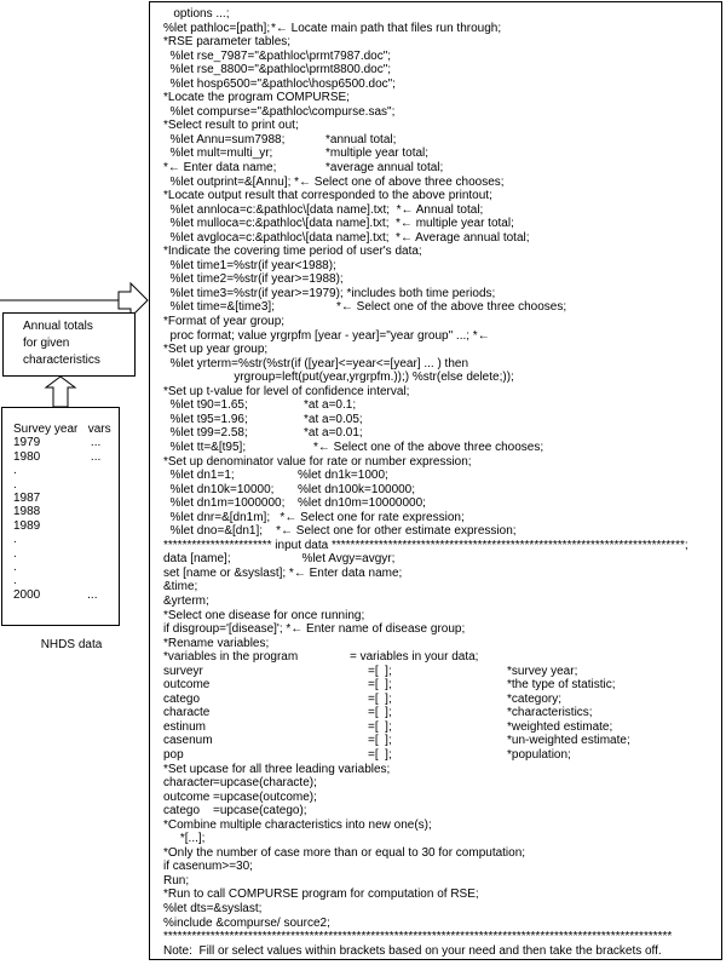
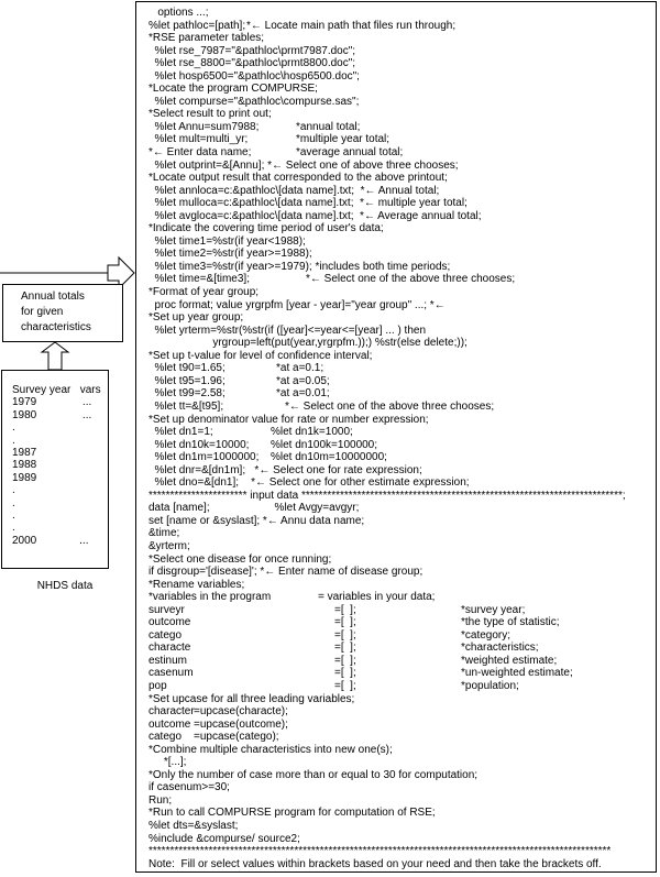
  Annual totals
  for given
  characteristics
  Survey year vars
  1979 ...
  1980 ...
  .
  .
  1987
  1988
  1989
  .
  .
  .
  .
  2000 ...
  NHDS data
  options ...;
  %let pathloc=[path];*← Locate main path that files run through;
  *RSE parameter tables;
  %let rse_7987="&pathloc\prmt7987.doc";
  %let rse_8800="&pathloc\prmt8800.doc";
  %let hosp6500="&pathloc\hosp6500.doc";
  *Locate the program COMPURSE;
  %let compurse="&pathloc\compurse.sas";
  *Select result to print out;
  %let Annu=sum7988; *annual total;
  %let mult=multi_yr; *multiple year total;
  *← Enter data name; *average annual total;
  %let outprint=&[Annu]; *← Select one of above three chooses;
  *Locate output result that corresponded to the above printout;
  %let annloca=c:&pathloc\[data name].txt; *← Annual total;
  %let mulloca=c:&pathloc\[data name].txt; *← multiple year total;
  %let avgloca=c:&pathloc\[data name].txt; *← Average annual total;
  *Indicate the covering time period of user's data;
  %let time1=%str(if year<1988);
  %let time2=%str(if year>=1988);
  %let time3=%str(if year>=1979); *includes both time periods;
  %let time=&[time3]; *← Select one of the above three chooses;
  *Format of year group;
  proc format; value yrgrpfm [year - year]="year group" ...; *←
  *Set up year group;
  %let yrterm=%str(%str(if ([year]<=year<=[year] ... ) then
  yrgroup=left(put(year,yrgrpfm.));) %str(else delete;));
  *Set up t-value for level of confidence interval;
  %let t90=1.65; *at a=0.1;
  %let t95=1.96; *at a=0.05;
  %let t99=2.58; *at a=0.01;
  %let tt=&[t95]; *← Select one of the above three chooses;
  *Set up denominator value for rate or number expression;
  %let dn1=1; %let dn1k=1000;
  %let dn10k=10000; %let dn100k=100000;
  %let dn1m=1000000; %let dn10m=10000000;
  %let dnr=&[dn1m]; *← Select one for rate expression;
  %let dno=&[dn1]; *← Select one for other estimate expression;
  *********************** input data ***************************************************************************;
  data [name]; %let Avgy=avgyr;
- set [name or &syslast]; *← Enter data name;
+ set [name or &syslast]; *← Annu data name;
  &time;
  &yrterm;
  *Select one disease for once running;
  if disgroup='[disease]'; *← Enter name of disease group;
  *Rename variables;
  *variables in the program = variables in your data;
  surveyr =[ ]; *survey year;
  outcome =[ ]; *the type of statistic;
  catego =[ ]; *category;
  characte =[ ]; *characteristics;
  estinum =[ ]; *weighted estimate;
  casenum =[ ]; *un-weighted estimate;
  pop =[ ]; *population;
  *Set upcase for all three leading variables;
  character=upcase(characte);
  outcome =upcase(outcome);
  catego =upcase(catego);
  *Combine multiple characteristics into new one(s);
  *[...];
  *Only the number of case more than or equal to 30 for computation;
  if casenum>=30;
  Run;
  *Run to call COMPURSE program for computation of RSE;
  %let dts=&syslast;
  %include &compurse/ source2;
  ************************************************************************************************************
  Note: Fill or select values within brackets based on your need and then take the brackets off.
